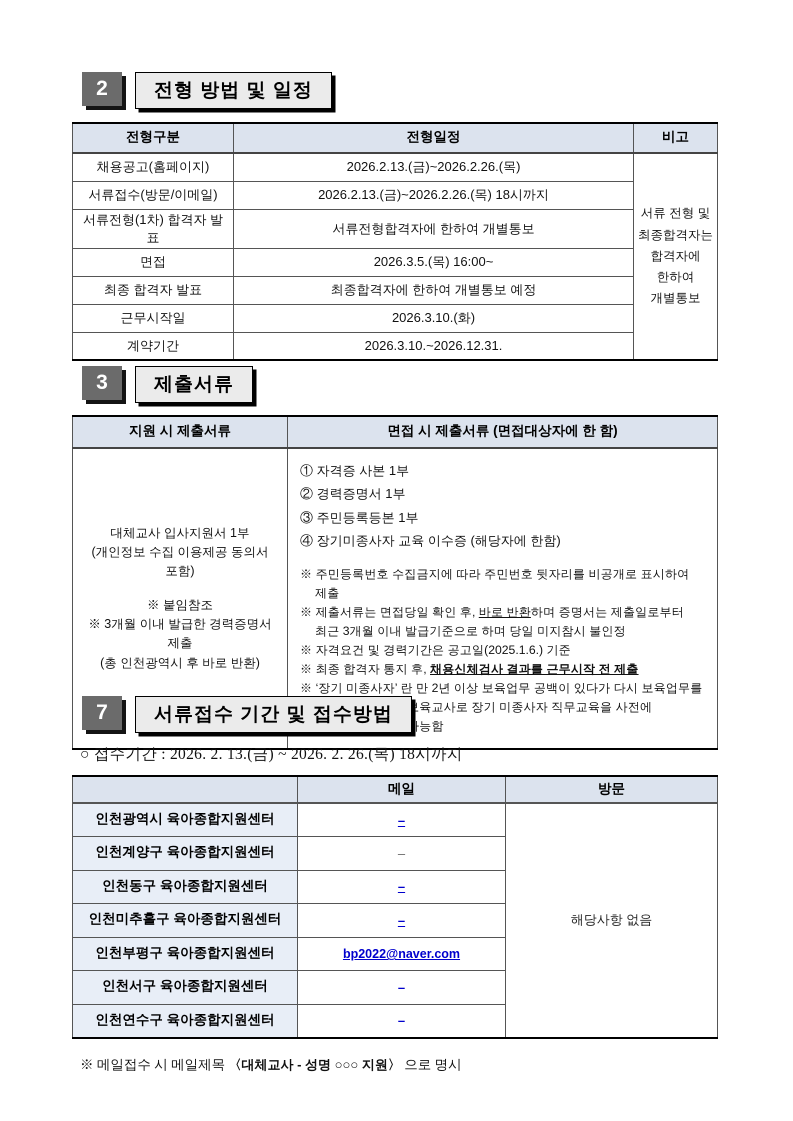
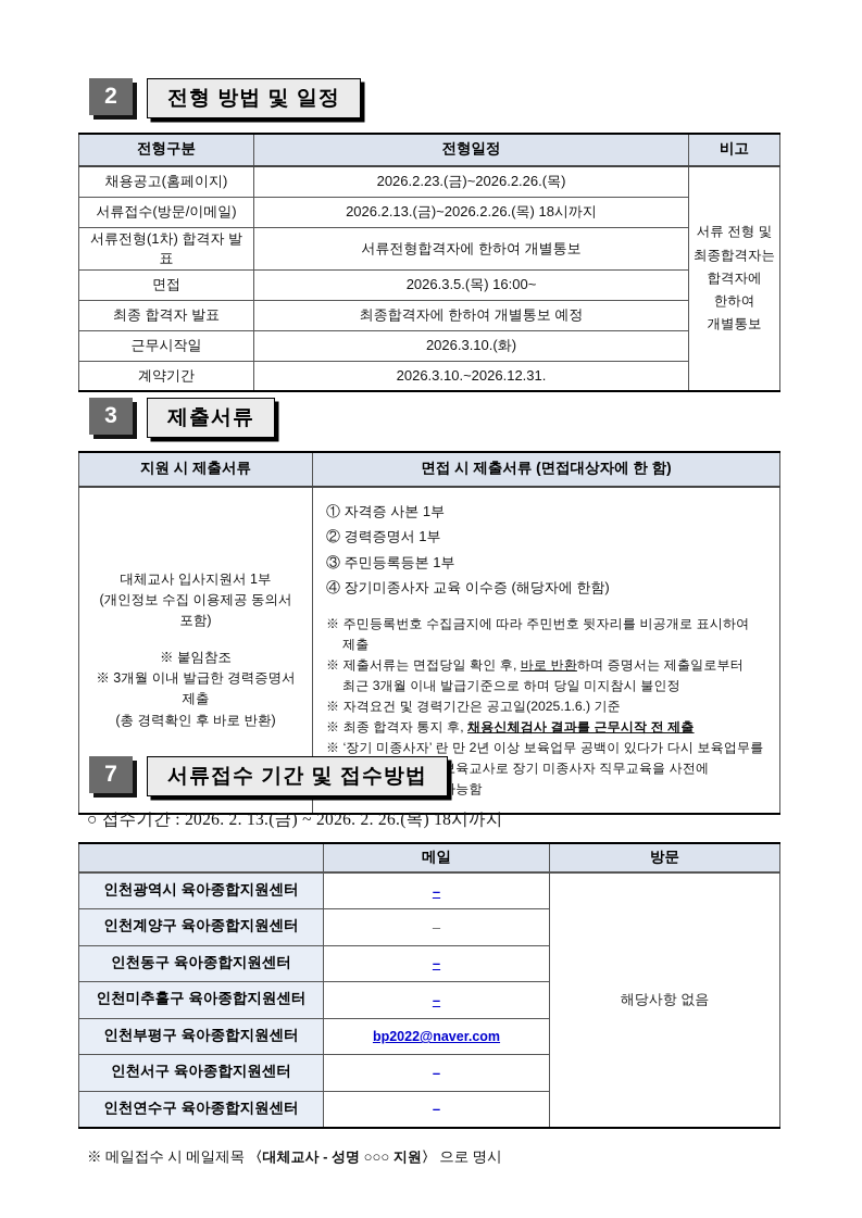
  2
  전형 방법 및 일정
  전형구분	전형일정	비고
- 채용공고(홈페이지)	2026.2.13.(금)~2026.2.26.(목)	서류 전형 및 최종합격자는 합격자에 한하여 개별통보
+ 채용공고(홈페이지)	2026.2.23.(금)~2026.2.26.(목)	서류 전형 및 최종합격자는 합격자에 한하여 개별통보
  서류접수(방문/이메일)	2026.2.13.(금)~2026.2.26.(목) 18시까지
  서류전형(1차) 합격자 발표	서류전형합격자에 한하여 개별통보
  면접	2026.3.5.(목) 16:00~
  최종 합격자 발표	최종합격자에 한하여 개별통보 예정
  근무시작일	2026.3.10.(화)
  계약기간	2026.3.10.~2026.12.31.
  3
  제출서류
  지원 시 제출서류	면접 시 제출서류 (면접대상자에 한 함)
- 대체교사 입사지원서 1부 (개인정보 수집 이용제공 동의서 포함) ※ 붙임참조 ※ 3개월 이내 발급한 경력증명서 제출 (총 인천광역시 후 바로 반환)	① 자격증 사본 1부 ② 경력증명서 1부 ③ 주민등록등본 1부 ④ 장기미종사자 교육 이수증 (해당자에 한함) ※ 주민등록번호 수집금지에 따라 주민번호 뒷자리를 비공개로 표시하여 제출 ※ 제출서류는 면접당일 확인 후, 바로 반환하며 증명서는 제출일로부터 최근 3개월 이내 발급기준으로 하며 당일 미지참시 불인정 ※ 자격요건 및 경력기간은 공고일(2025.1.6.) 기준 ※ 최종 합격자 통지 후, 채용신체검사 결과를 근무시작 전 제출 ※ ‘장기 미종사자’ 란 만 2년 이상 보육업무 공백이 있다가 다시 보육업무를 보육교사로 장기 미종사자 직무교육을 사전에 가능함
+ 대체교사 입사지원서 1부 (개인정보 수집 이용제공 동의서 포함) ※ 붙임참조 ※ 3개월 이내 발급한 경력증명서 제출 (총 경력확인 후 바로 반환)	① 자격증 사본 1부 ② 경력증명서 1부 ③ 주민등록등본 1부 ④ 장기미종사자 교육 이수증 (해당자에 한함) ※ 주민등록번호 수집금지에 따라 주민번호 뒷자리를 비공개로 표시하여 제출 ※ 제출서류는 면접당일 확인 후, 바로 반환하며 증명서는 제출일로부터 최근 3개월 이내 발급기준으로 하며 당일 미지참시 불인정 ※ 자격요건 및 경력기간은 공고일(2025.1.6.) 기준 ※ 최종 합격자 통지 후, 채용신체검사 결과를 근무시작 전 제출 ※ ‘장기 미종사자’ 란 만 2년 이상 보육업무 공백이 있다가 다시 보육업무를 보육교사로 장기 미종사자 직무교육을 사전에 가능함
  7
  서류접수 기간 및 접수방법
  ○ 접수기간 : 2026. 2. 13.(금) ~ 2026. 2. 26.(목) 18시까지
  	메일	방문
  인천광역시 육아종합지원센터	–	해당사항 없음
  인천계양구 육아종합지원센터	–
  인천동구 육아종합지원센터	–
  인천미추홀구 육아종합지원센터	–
  인천부평구 육아종합지원센터	bp2022@naver.com
  인천서구 육아종합지원센터	–
  인천연수구 육아종합지원센터	–
  ※ 메일접수 시 메일제목 〈대체교사 - 성명 ○○○ 지원〉 으로 명시
